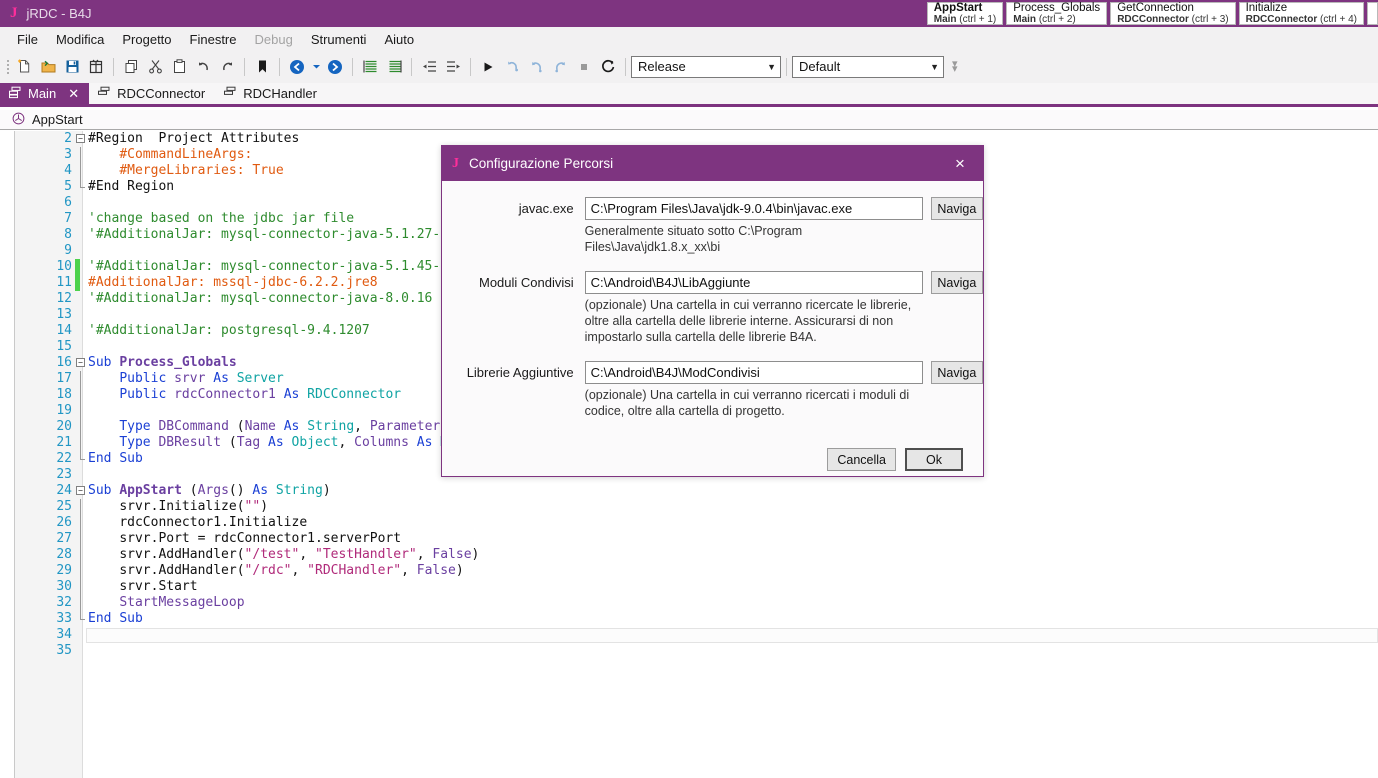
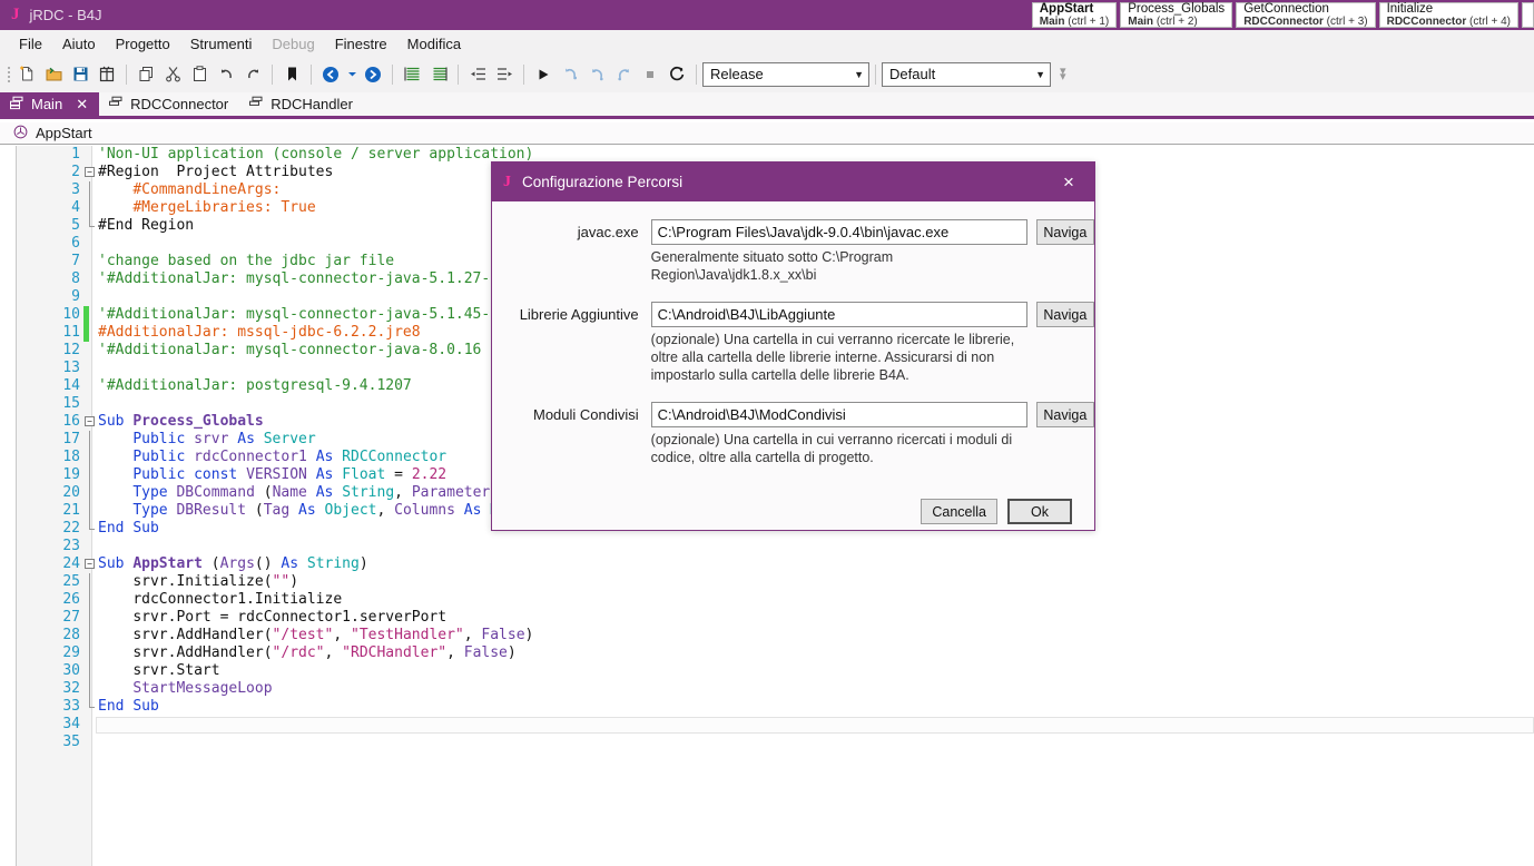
  J
  jRDC - B4J
  AppStart
  Main (ctrl + 1)
  Process_Globals
  Main (ctrl + 2)
  GetConnection
  RDCConnector (ctrl + 3)
  Initialize
  RDCConnector (ctrl + 4)
  File
- Modifica
+ Aiuto
  Progetto
- Finestre
+ Strumenti
  Debug
- Strumenti
+ Finestre
- Aiuto
+ Modifica
  Release
  ▼
  Default
  ▼
  ▾
  ▾
  Main
  ✕
  RDCConnector
  RDCHandler
  AppStart
+ 1
+ 'Non-UI application (console / server application)
  −
  2
  #Region Project Attributes
  3
  #CommandLineArgs:
  4
  #MergeLibraries: True
  5
  #End Region
  6
  7
  'change based on the jdbc jar file
  8
  '#AdditionalJar: mysql-connector-java-5.1.27-
  9
  10
  '#AdditionalJar: mysql-connector-java-5.1.45-
  11
  #AdditionalJar: mssql-jdbc-6.2.2.jre8
  12
  '#AdditionalJar: mysql-connector-java-8.0.16
  13
  14
  '#AdditionalJar: postgresql-9.4.1207
  15
  −
  16
  Sub Process_Globals
  17
  Public srvr As Server
  18
  Public rdcConnector1 As RDCConnector
  19
+ Public const VERSION As Float = 2.22
  20
  Type DBCommand (Name As String, Parameter
  21
  Type DBResult (Tag As Object, Columns As
  22
  End Sub
  23
  −
  24
  Sub AppStart (Args() As String)
  25
  srvr.Initialize("")
  26
  rdcConnector1.Initialize
  27
  srvr.Port = rdcConnector1.serverPort
  28
  srvr.AddHandler("/test", "TestHandler", False)
  29
  srvr.AddHandler("/rdc", "RDCHandler", False)
  30
  srvr.Start
  32
  StartMessageLoop
  33
  End Sub
  34
  35
  J
  Configurazione Percorsi
  ×
  javac.exe
  C:\Program Files\Java\jdk-9.0.4\bin\javac.exe
- Generalmente situato sotto C:\Program Files\Java\jdk1.8.x_xx\bi
+ Generalmente situato sotto C:\Program Region\Java\jdk1.8.x_xx\bi
  Naviga
- Moduli Condivisi
+ Librerie Aggiuntive
  C:\Android\B4J\LibAggiunte
  (opzionale) Una cartella in cui verranno ricercate le librerie, oltre alla cartella delle librerie interne. Assicurarsi di non impostarlo sulla cartella delle librerie B4A.
  Naviga
- Librerie Aggiuntive
+ Moduli Condivisi
  C:\Android\B4J\ModCondivisi
  (opzionale) Una cartella in cui verranno ricercati i moduli di codice, oltre alla cartella di progetto.
  Naviga
  Cancella
  Ok
